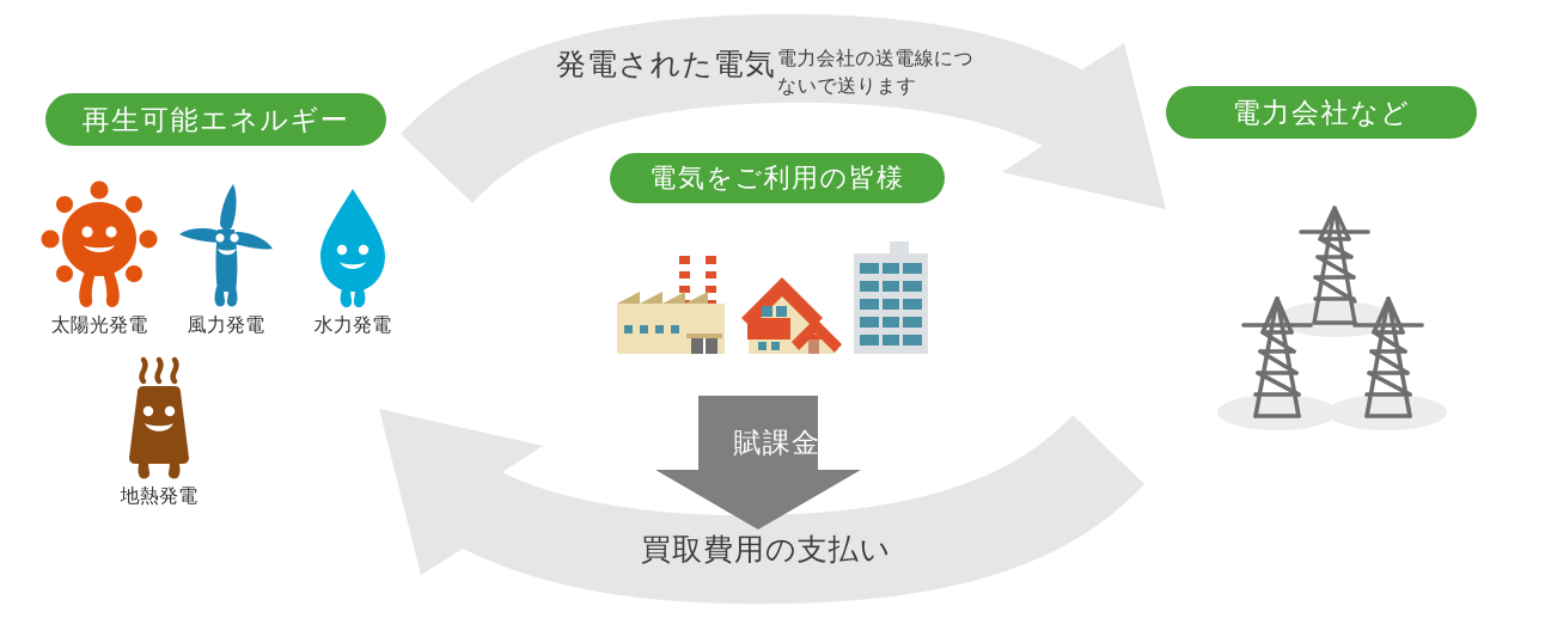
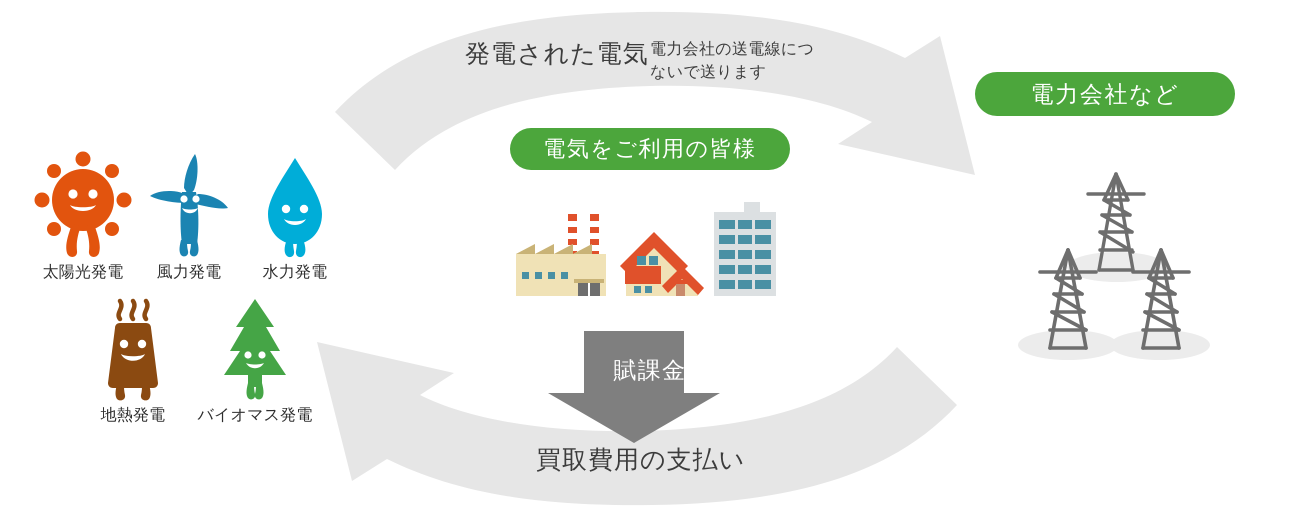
- 再生可能エネルギー
  太陽光発電
  風力発電
  水力発電
  地熱発電
+ バイオマス発電
  発電された電気
  電力会社の送電線につないで送ります
  電気をご利用の皆様
  賦課金
  買取費用の支払い
  電力会社など
